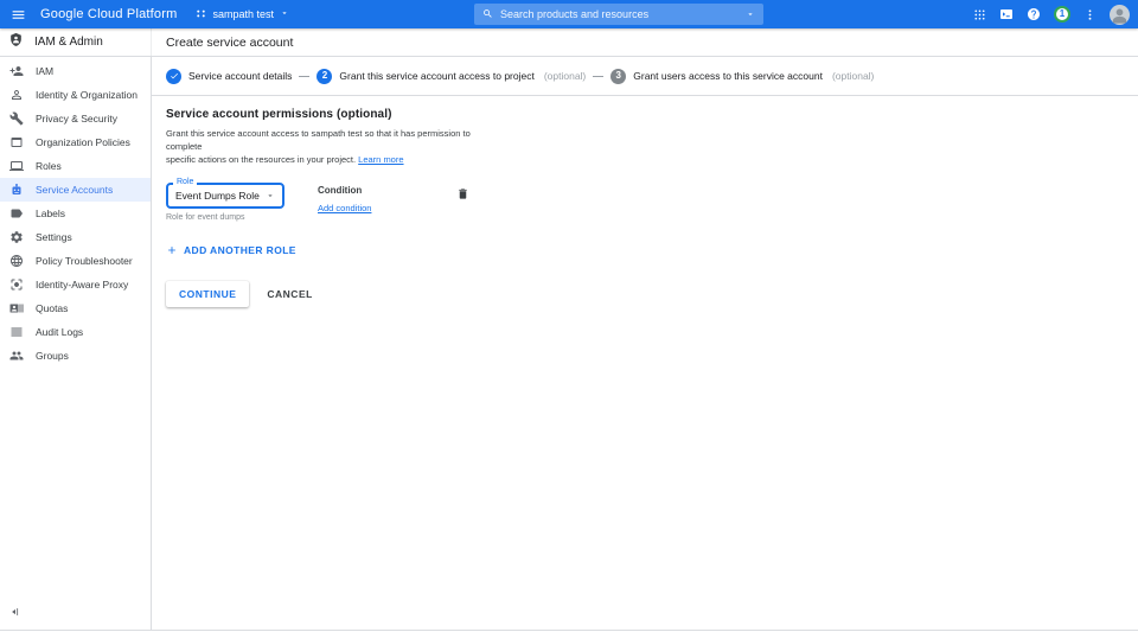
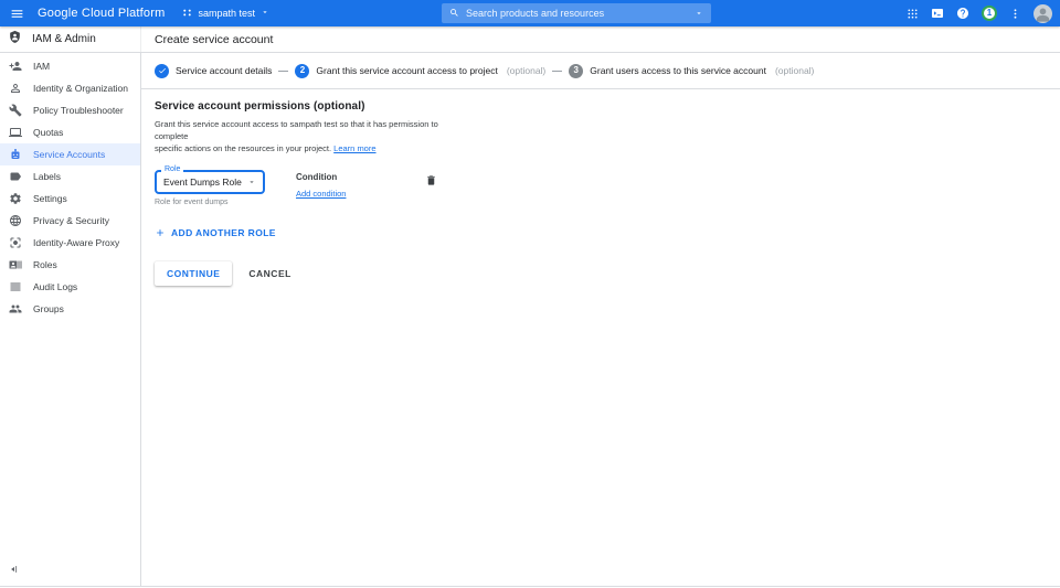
  Google Cloud Platform
  sampath test
  Search products and resources
  1
  IAM & Admin
  Create service account
  IAM
  Identity & Organization
- Privacy & Security
+ Policy Troubleshooter
- Organization Policies
- Roles
+ Quotas
  Service Accounts
  Labels
  Settings
- Policy Troubleshooter
+ Privacy & Security
  Identity-Aware Proxy
- Quotas
+ Roles
  Audit Logs
  Groups
  Service account details
  2
  Grant this service account access to project
  (optional)
  3
  Grant users access to this service account
  (optional)
  Service account permissions (optional)
  Grant this service account access to sampath test so that it has permission to complete
  specific actions on the resources in your project. Learn more
  Event Dumps Role
  Condition
  Add condition
  ADD ANOTHER ROLE
  CONTINUE
  CANCEL
